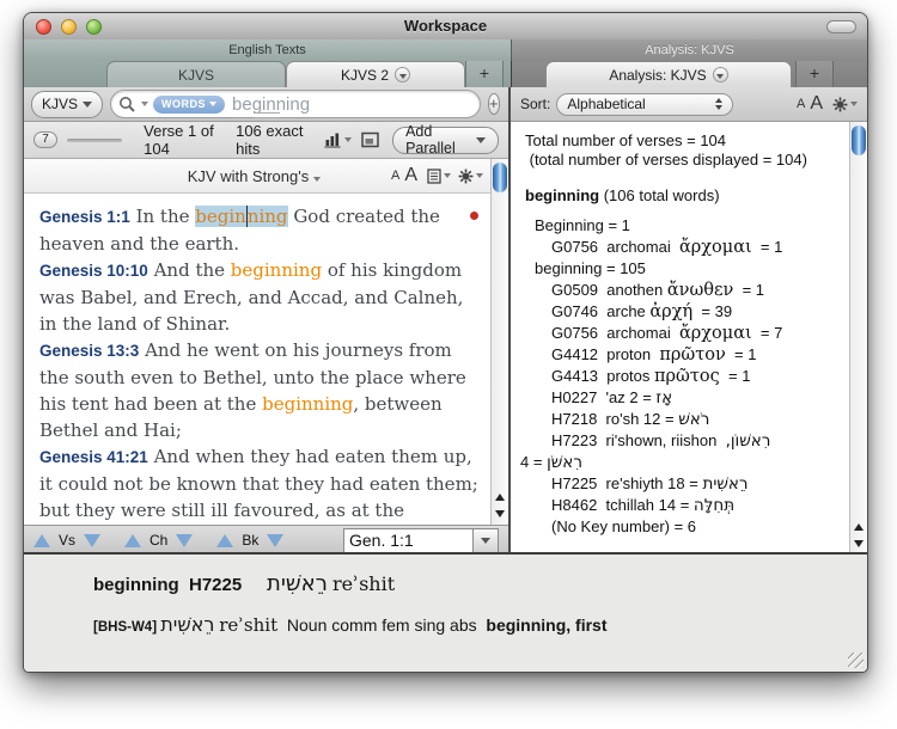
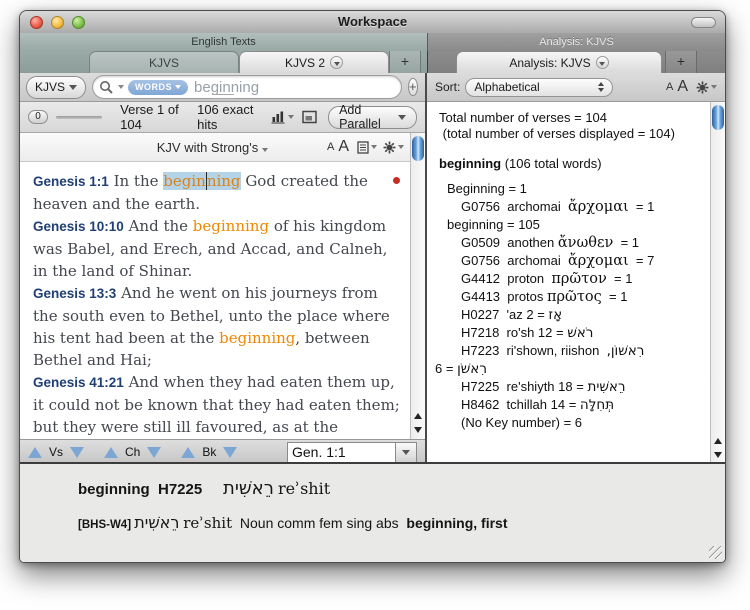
  Workspace
  English Texts
  Analysis: KJVS
  KJVS
  KJVS 2
  +
  Analysis: KJVS
  +
  KJVS
  WORDS
  beginning
  +
- 7
+ 0
  Verse 1 of 104
  106 exact hits
  Add Parallel
  KJV with Strong's
  A
  A
  Genesis 1:1 In the beginning God created the heaven and the earth.
  Genesis 10:10 And the beginning of his kingdom was Babel, and Erech, and Accad, and Calneh, in the land of Shinar.
  Genesis 13:3 And he went on his journeys from the south even to Bethel, unto the place where his tent had been at the beginning, between Bethel and Hai;
  Genesis 41:21 And when they had eaten them up, it could not be known that they had eaten them; but they were still ill favoured, as at the
  Vs
  Ch
  Bk
  Gen. 1:1
  Sort:
  Alphabetical
  A
  A
  Total number of verses = 104
  (total number of verses displayed = 104)
  beginning (106 total words)
  Beginning = 1
  G0756 archomai ἄρχομαι = 1
  beginning = 105
  G0509 anothen ἄνωθεν = 1
- G0746 arche ἀρχή = 39
  G0756 archomai ἄρχομαι = 7
  G4412 proton πρῶτον = 1
  G4413 protos πρῶτος = 1
  H0227 'az אָז = 2
  H7218 ro'sh רֹאשׁ = 12
  H7223 ri'shown, riishon ,רִאשׁוֹן
- רִאשֹׁן = 4
+ רִאשֹׁן = 6
  H7225 re'shiyth רֵאשִׁית = 18
  H8462 tchillah תְּחִלָּה = 14
  (No Key number) = 6
  beginning H7225 רֵאשִׁית reʾshit
  [BHS-W4] רֵאשִׁית reʾshit Noun comm fem sing abs beginning, first
